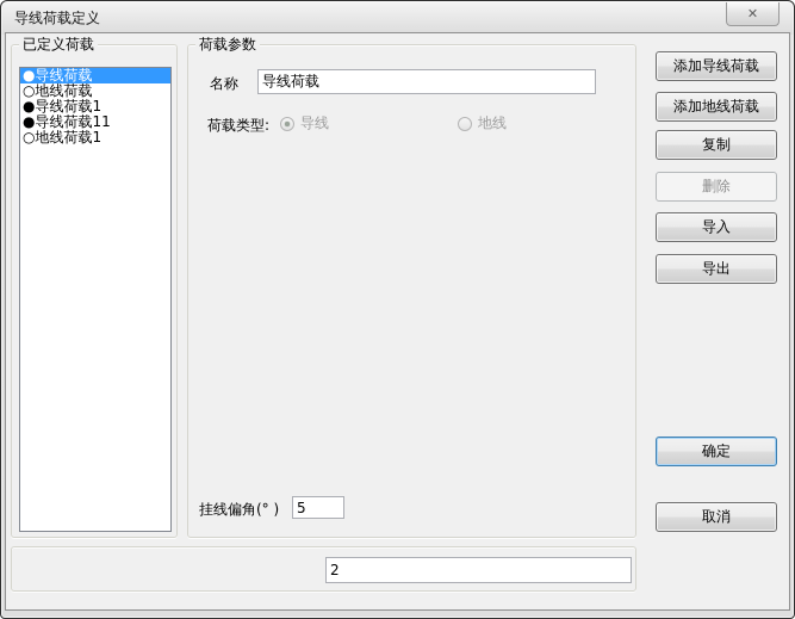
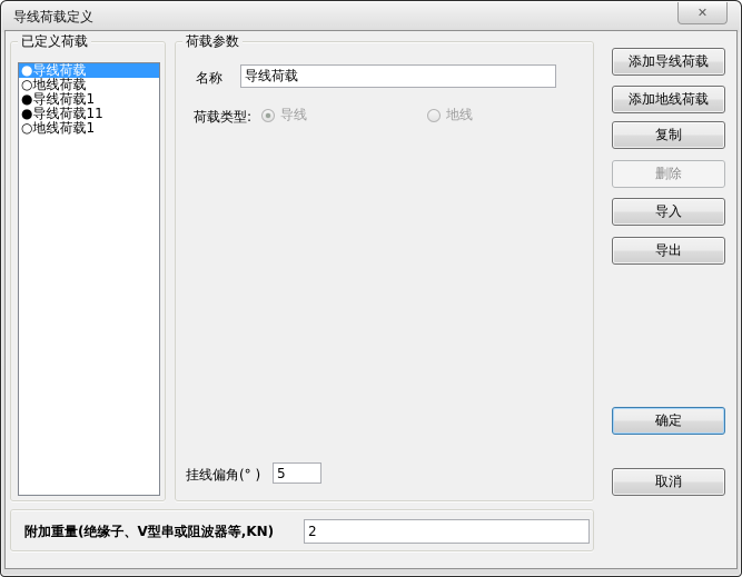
  导线荷载定义
  ✕
  已定义荷载
  ●导线荷载
  ○地线荷载
  ●导线荷载1
  ●导线荷载11
  ○地线荷载1
  荷载参数
  名称
  导线荷载
  荷载类型:
  导线
  地线
  挂线偏角(° )
  5
+ 附加重量(绝缘子、V型串或阻波器等,KN)
  2
  添加导线荷载
  添加地线荷载
  复制
  删除
  导入
  导出
  确定
  取消
